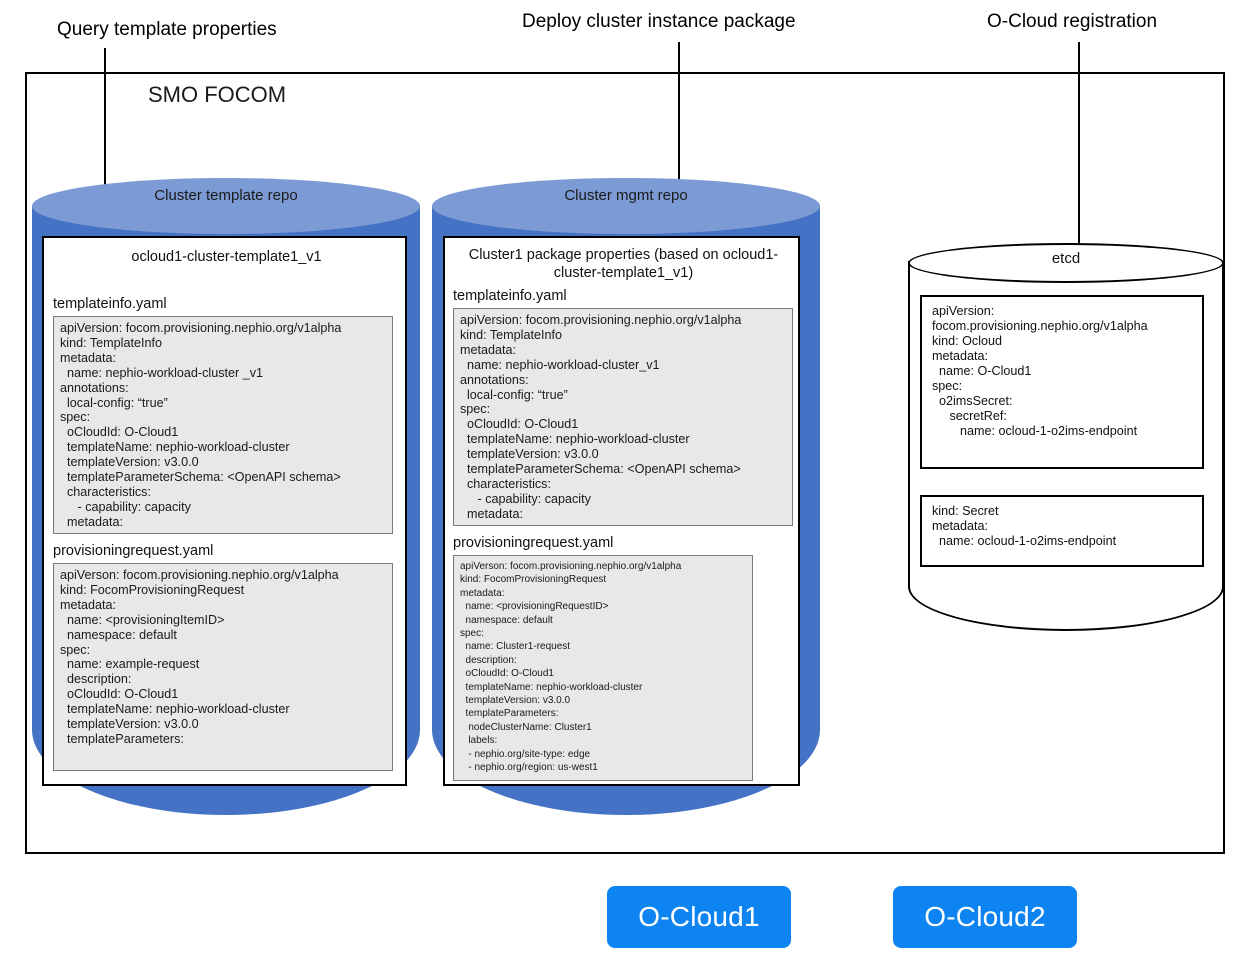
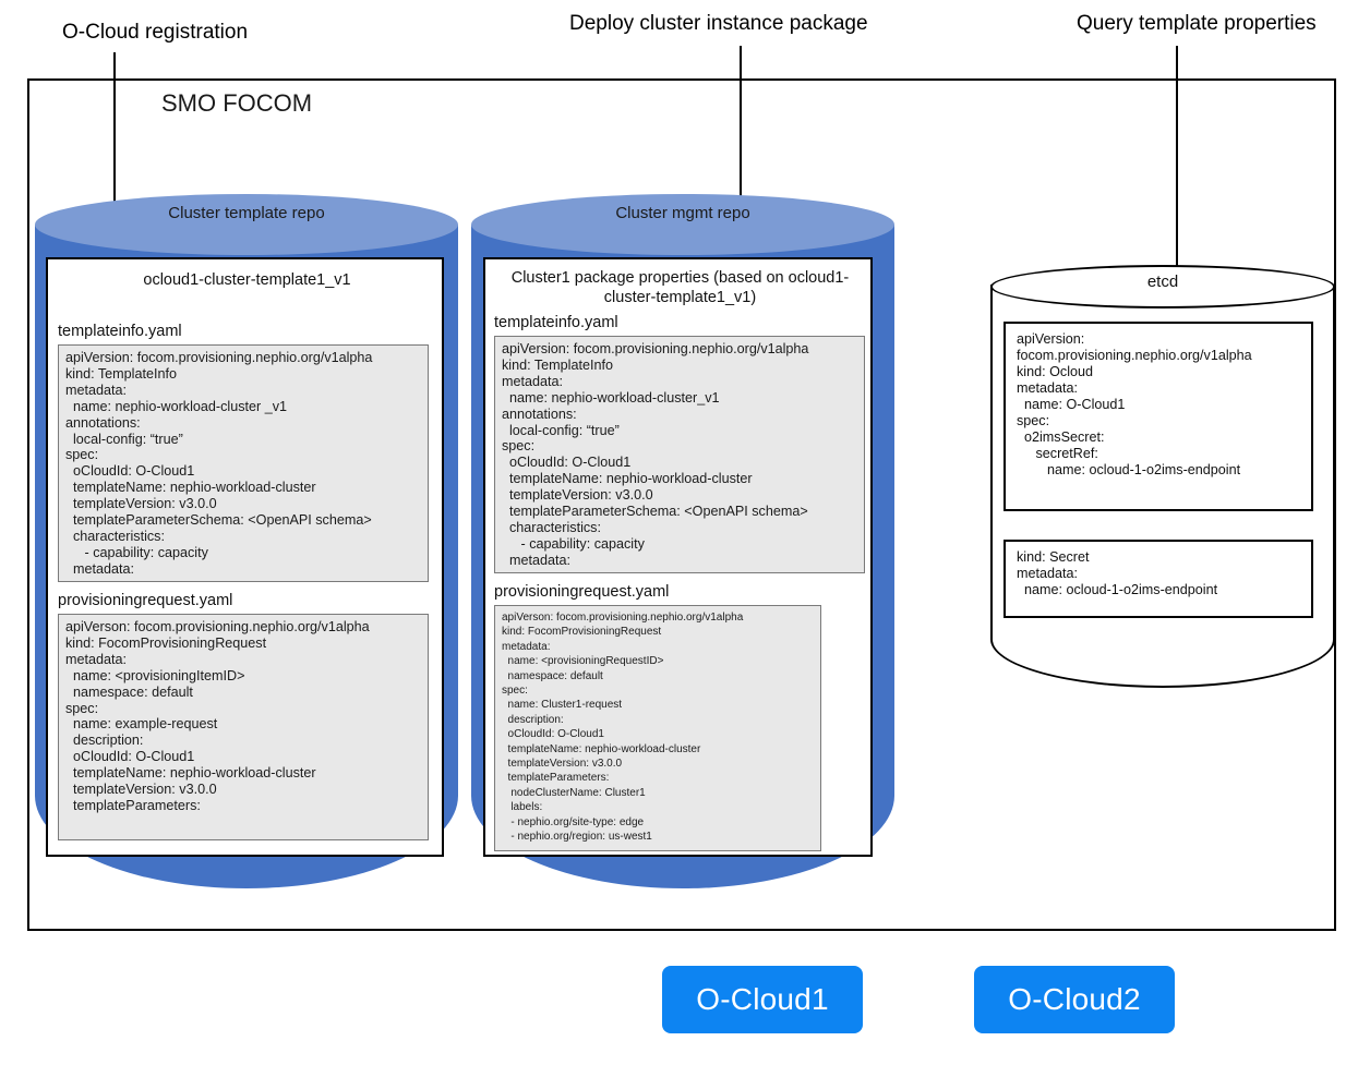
- Query template properties
+ O-Cloud registration
  Deploy cluster instance package
- O-Cloud registration
+ Query template properties
  SMO FOCOM
  Cluster template repo
  ocloud1-cluster-template1_v1
  templateinfo.yaml
  apiVersion: focom.provisioning.nephio.org/v1alpha
  kind: TemplateInfo
  metadata:
  name: nephio-workload-cluster _v1
  annotations:
  local-config: “true”
  spec:
  oCloudId: O-Cloud1
  templateName: nephio-workload-cluster
  templateVersion: v3.0.0
  templateParameterSchema: <OpenAPI schema>
  characteristics:
  - capability: capacity
  metadata:
  provisioningrequest.yaml
  apiVerson: focom.provisioning.nephio.org/v1alpha
  kind: FocomProvisioningRequest
  metadata:
  name: <provisioningItemID>
  namespace: default
  spec:
  name: example-request
  description:
  oCloudId: O-Cloud1
  templateName: nephio-workload-cluster
  templateVersion: v3.0.0
  templateParameters:
  Cluster mgmt repo
  Cluster1 package properties (based on ocloud1-cluster-template1_v1)
  templateinfo.yaml
  apiVersion: focom.provisioning.nephio.org/v1alpha
  kind: TemplateInfo
  metadata:
  name: nephio-workload-cluster_v1
  annotations:
  local-config: “true”
  spec:
  oCloudId: O-Cloud1
  templateName: nephio-workload-cluster
  templateVersion: v3.0.0
  templateParameterSchema: <OpenAPI schema>
  characteristics:
  - capability: capacity
  metadata:
  provisioningrequest.yaml
  apiVerson: focom.provisioning.nephio.org/v1alpha
  kind: FocomProvisioningRequest
  metadata:
  name: <provisioningRequestID>
  namespace: default
  spec:
  name: Cluster1-request
  description:
  oCloudId: O-Cloud1
  templateName: nephio-workload-cluster
  templateVersion: v3.0.0
  templateParameters:
  nodeClusterName: Cluster1
  labels:
  - nephio.org/site-type: edge
  - nephio.org/region: us-west1
  etcd
  apiVersion:
  focom.provisioning.nephio.org/v1alpha
  kind: Ocloud
  metadata:
  name: O-Cloud1
  spec:
  o2imsSecret:
  secretRef:
  name: ocloud-1-o2ims-endpoint
  kind: Secret
  metadata:
  name: ocloud-1-o2ims-endpoint
  O-Cloud1
  O-Cloud2
